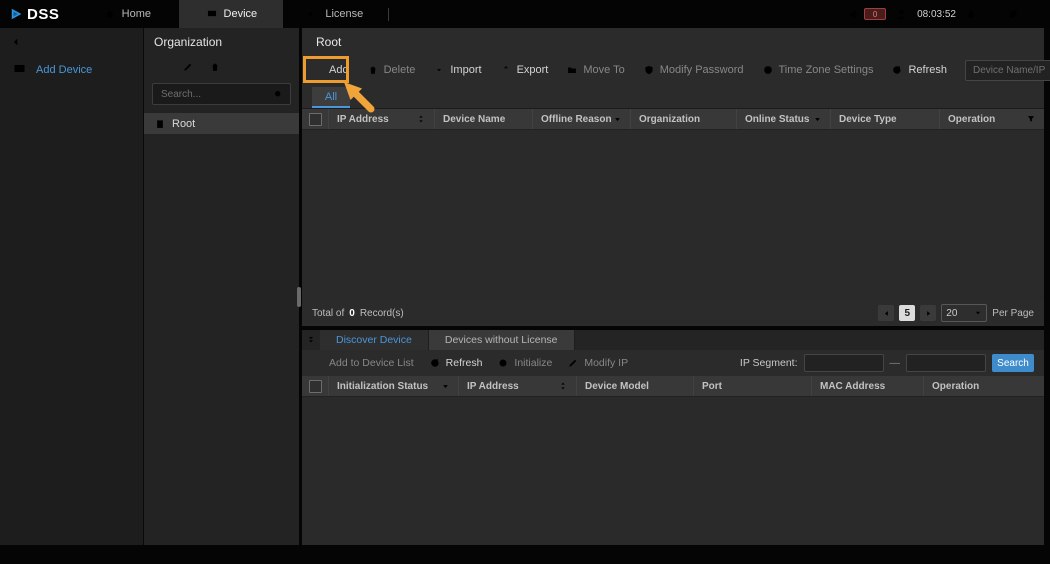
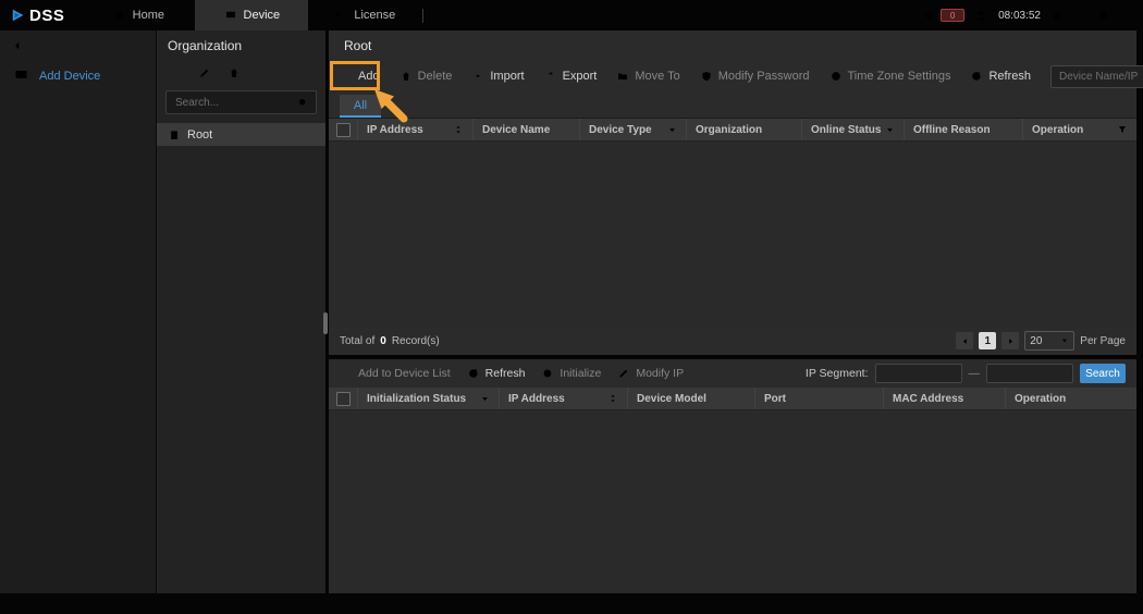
  DSS
  Home
  Device
  License
  0
  08:03:52
  Add Device
  Organization
  Search...
  Root
  Root
  Add
  Delete
  Import
  Export
  Move To
  Modify Password
  Time Zone Settings
  Refresh
  Device Name/IP
  All
  IP Address
  Device Name
- Offline Reason
+ Device Type
  Organization
  Online Status
- Device Type
+ Offline Reason
  Operation
  Total of
  0
  Record(s)
- 5
+ 1
  20
  Per Page
- Discover Device
- Devices without License
  Add to Device List
  Refresh
  Initialize
  Modify IP
  IP Segment:
  —
  Search
  Initialization Status
  IP Address
  Device Model
  Port
  MAC Address
  Operation
